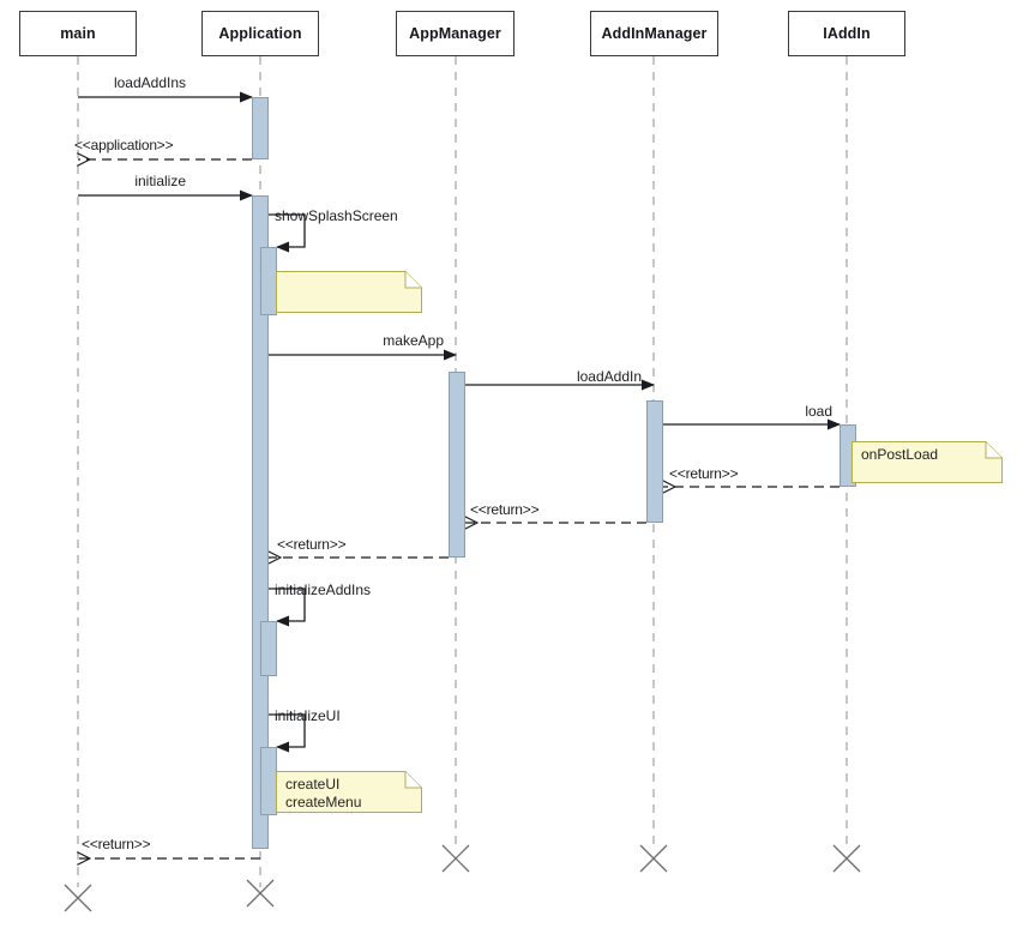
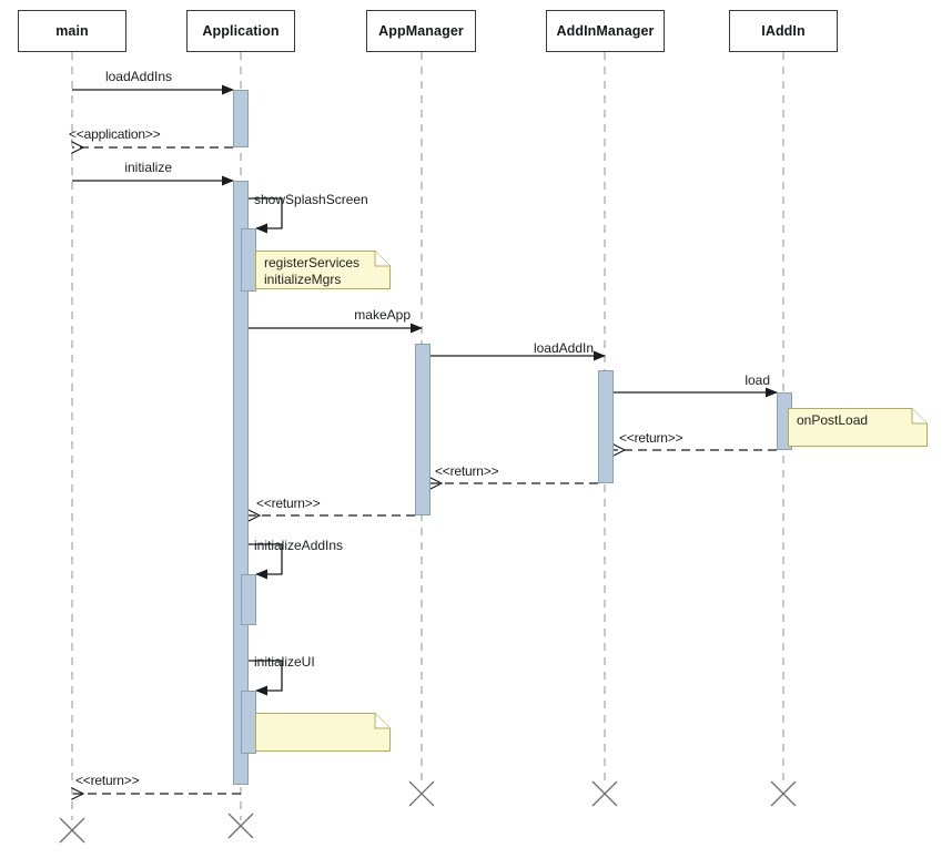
  main
  Application
  AppManager
  AddInManager
  IAddIn
  loadAddIns
  <<application>>
  initialize
  showSplashScreen
  makeApp
  loadAddIn
  load
  <<return>>
  <<return>>
  <<return>>
  initializeAddIns
  initializeUI
  <<return>>
+ registerServices
+ initializeMgrs
  onPostLoad
- createUI
- createMenu
